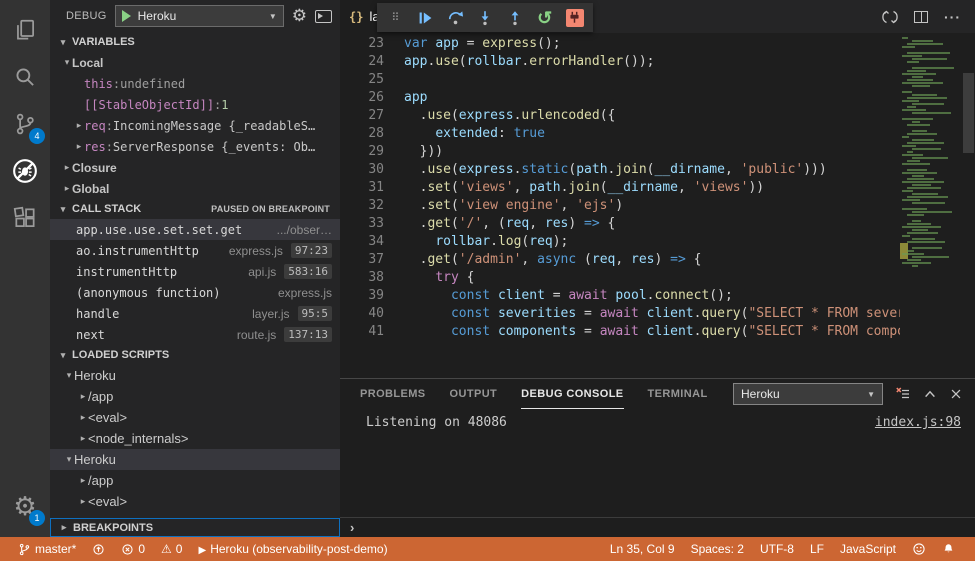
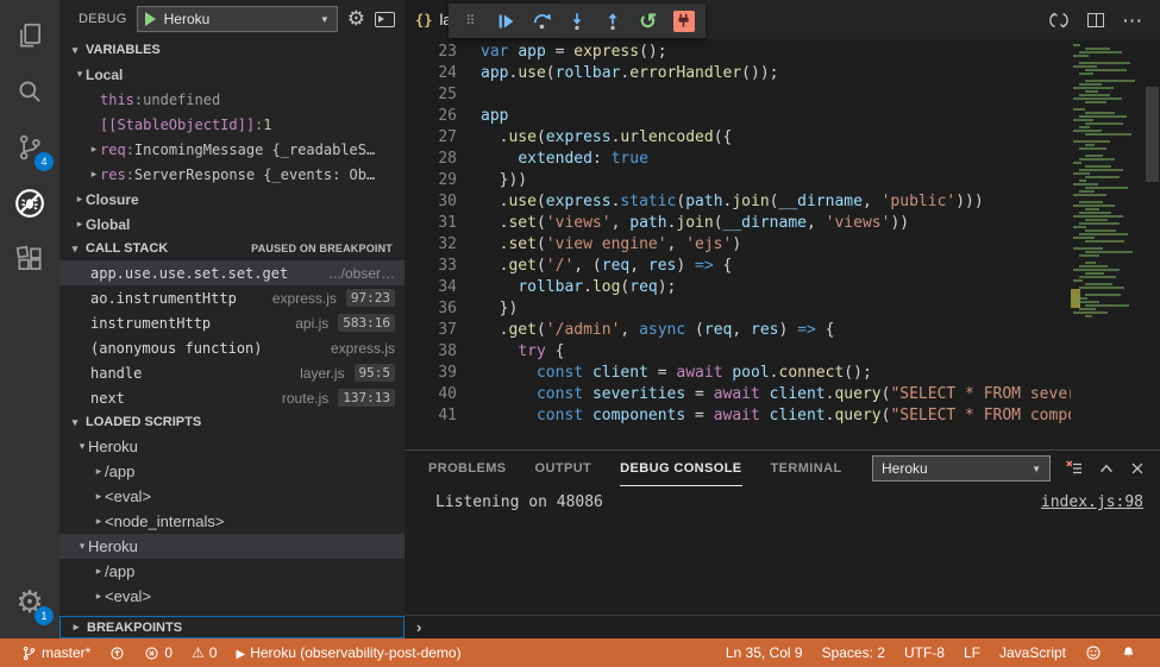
  4
  ⚙
  1
  DEBUG
  Heroku
  ▼
  ⚙
  ▾
  VARIABLES
  ▾
  Local
  this
  :
  undefined
  [[StableObjectId]]
  :
  1
  ▸
  req
  :
  IncomingMessage {_readableS…
  ▸
  res
  :
  ServerResponse {_events: Ob…
  ▸
  Closure
  ▸
  Global
  ▾
  CALL STACK
  PAUSED ON BREAKPOINT
  app.use.use.set.set.get
  .../obser…
  ao.instrumentHttp
  express.js
  97:23
  instrumentHttp
  api.js
  583:16
  (anonymous function)
  express.js
  handle
  layer.js
  95:5
  next
  route.js
  137:13
  ▾
  LOADED SCRIPTS
  ▾
  Heroku
  ▸
  /app
  ▸
  <eval>
  ▸
  <node_internals>
  ▾
  Heroku
  ▸
  /app
  ▸
  <eval>
  ▸
  BREAKPOINTS
  {}
  ···
  ⠿
  ↺
  23
  var app = express();
  24
  app.use(rollbar.errorHandler());
  25
  26
  app
  27
  .use(express.urlencoded({
  28
  extended: true
  29
  }))
  30
  .use(express.static(path.join(__dirname, 'public')))
  31
  .set('views', path.join(__dirname, 'views'))
  32
  .set('view engine', 'ejs')
  33
  .get('/', (req, res) => {
  34
  rollbar.log(req);
+ 36
+ })
  37
  .get('/admin', async (req, res) => {
  38
  try {
  39
  const client = await pool.connect();
  40
  const severities = await client.query("SELECT * FROM seve
  41
  const components = await client.query("SELECT * FROM comp
  PROBLEMS
  OUTPUT
  DEBUG CONSOLE
  TERMINAL
  Heroku
  ▼
  Listening on 48086
  index.js:98
  ›
  master*
  0
  ⚠
  0
  ▶
  Heroku (observability-post-demo)
  Ln 35, Col 9
  Spaces: 2
  UTF-8
  LF
  JavaScript
